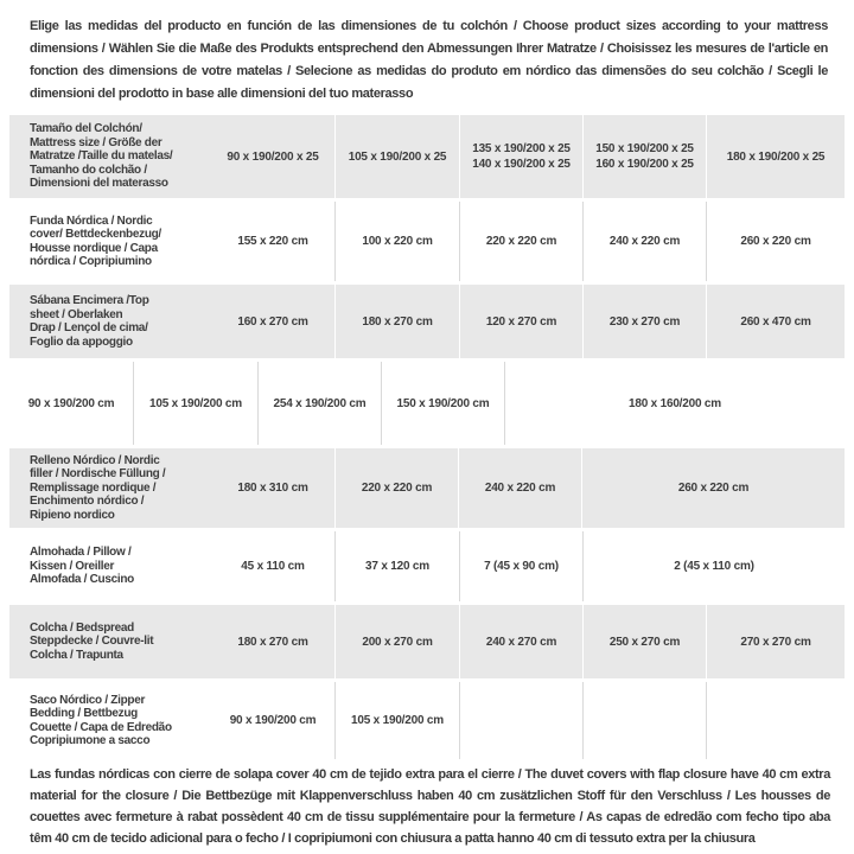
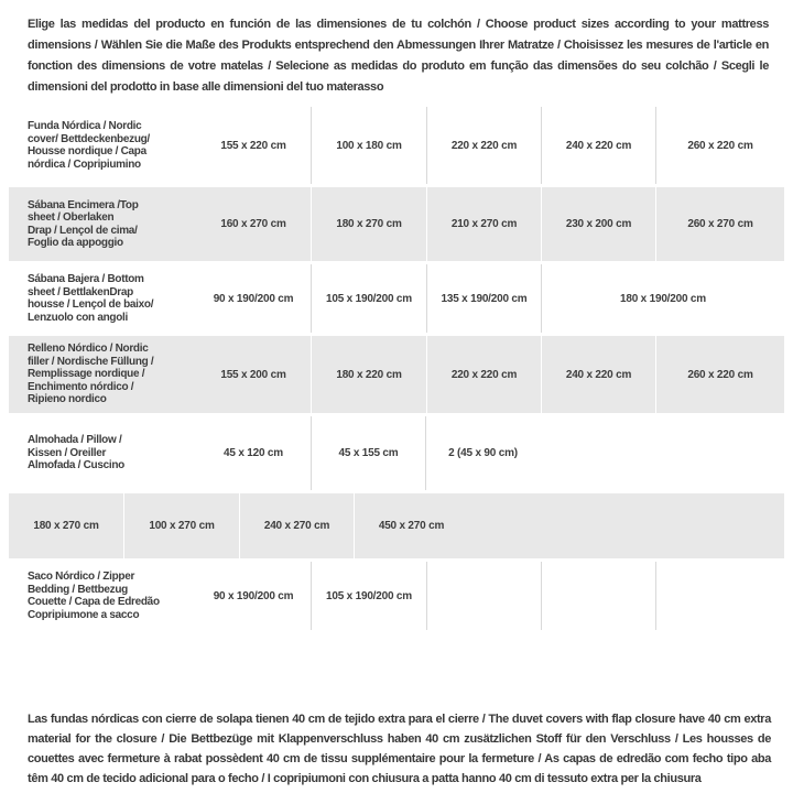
- Elige las medidas del producto en función de las dimensiones de tu colchón / Choose product sizes according to your mattress dimensions / Wählen Sie die Maße des Produkts entsprechend den Abmessungen Ihrer Matratze / Choisissez les mesures de l'article en fonction des dimensions de votre matelas / Selecione as medidas do produto em nórdico das dimensões do seu colchão / Scegli le dimensioni del prodotto in base alle dimensioni del tuo materasso
+ Elige las medidas del producto en función de las dimensiones de tu colchón / Choose product sizes according to your mattress dimensions / Wählen Sie die Maße des Produkts entsprechend den Abmessungen Ihrer Matratze / Choisissez les mesures de l'article en fonction des dimensions de votre matelas / Selecione as medidas do produto em função das dimensões do seu colchão / Scegli le dimensioni del prodotto in base alle dimensioni del tuo materasso
- Tamaño del Colchón/
- Mattress size / Größe der
- Matratze /Taille du matelas/
- Tamanho do colchão /
- Dimensioni del materasso
- 90 x 190/200 x 25
- 105 x 190/200 x 25
- 135 x 190/200 x 25
- 140 x 190/200 x 25
- 150 x 190/200 x 25
- 160 x 190/200 x 25
- 180 x 190/200 x 25
  Funda Nórdica / Nordic
  cover/ Bettdeckenbezug/
  Housse nordique / Capa
  nórdica / Copripiumino
  155 x 220 cm
- 100 x 220 cm
+ 100 x 180 cm
  220 x 220 cm
  240 x 220 cm
  260 x 220 cm
  Sábana Encimera /Top
  sheet / Oberlaken
  Drap / Lençol de cima/
  Foglio da appoggio
  160 x 270 cm
  180 x 270 cm
- 120 x 270 cm
+ 210 x 270 cm
- 230 x 270 cm
+ 230 x 200 cm
- 260 x 470 cm
+ 260 x 270 cm
+ Sábana Bajera / Bottom
+ sheet / BettlakenDrap
+ housse / Lençol de baixo/
+ Lenzuolo con angoli
  90 x 190/200 cm
  105 x 190/200 cm
- 254 x 190/200 cm
+ 135 x 190/200 cm
- 150 x 190/200 cm
- 180 x 160/200 cm
+ 180 x 190/200 cm
  Relleno Nórdico / Nordic
  filler / Nordische Füllung /
  Remplissage nordique /
  Enchimento nórdico /
  Ripieno nordico
+ 155 x 200 cm
- 180 x 310 cm
+ 180 x 220 cm
  220 x 220 cm
  240 x 220 cm
  260 x 220 cm
  Almohada / Pillow /
  Kissen / Oreiller
  Almofada / Cuscino
- 45 x 110 cm
- 37 x 120 cm
+ 45 x 120 cm
+ 45 x 155 cm
- 7 (45 x 90 cm)
+ 2 (45 x 90 cm)
- 2 (45 x 110 cm)
- Colcha / Bedspread
- Steppdecke / Couvre-lit
- Colcha / Trapunta
  180 x 270 cm
- 200 x 270 cm
+ 100 x 270 cm
  240 x 270 cm
- 250 x 270 cm
+ 450 x 270 cm
- 270 x 270 cm
  Saco Nórdico / Zipper
  Bedding / Bettbezug
  Couette / Capa de Edredão
  Copripiumone a sacco
  90 x 190/200 cm
  105 x 190/200 cm
- Las fundas nórdicas con cierre de solapa cover 40 cm de tejido extra para el cierre / The duvet covers with flap closure have 40 cm extra material for the closure / Die Bettbezüge mit Klappenverschluss haben 40 cm zusätzlichen Stoff für den Verschluss / Les housses de couettes avec fermeture à rabat possèdent 40 cm de tissu supplémentaire pour la fermeture / As capas de edredão com fecho tipo aba têm 40 cm de tecido adicional para o fecho / I copripiumoni con chiusura a patta hanno 40 cm di tessuto extra per la chiusura
+ Las fundas nórdicas con cierre de solapa tienen 40 cm de tejido extra para el cierre / The duvet covers with flap closure have 40 cm extra material for the closure / Die Bettbezüge mit Klappenverschluss haben 40 cm zusätzlichen Stoff für den Verschluss / Les housses de couettes avec fermeture à rabat possèdent 40 cm de tissu supplémentaire pour la fermeture / As capas de edredão com fecho tipo aba têm 40 cm de tecido adicional para o fecho / I copripiumoni con chiusura a patta hanno 40 cm di tessuto extra per la chiusura
